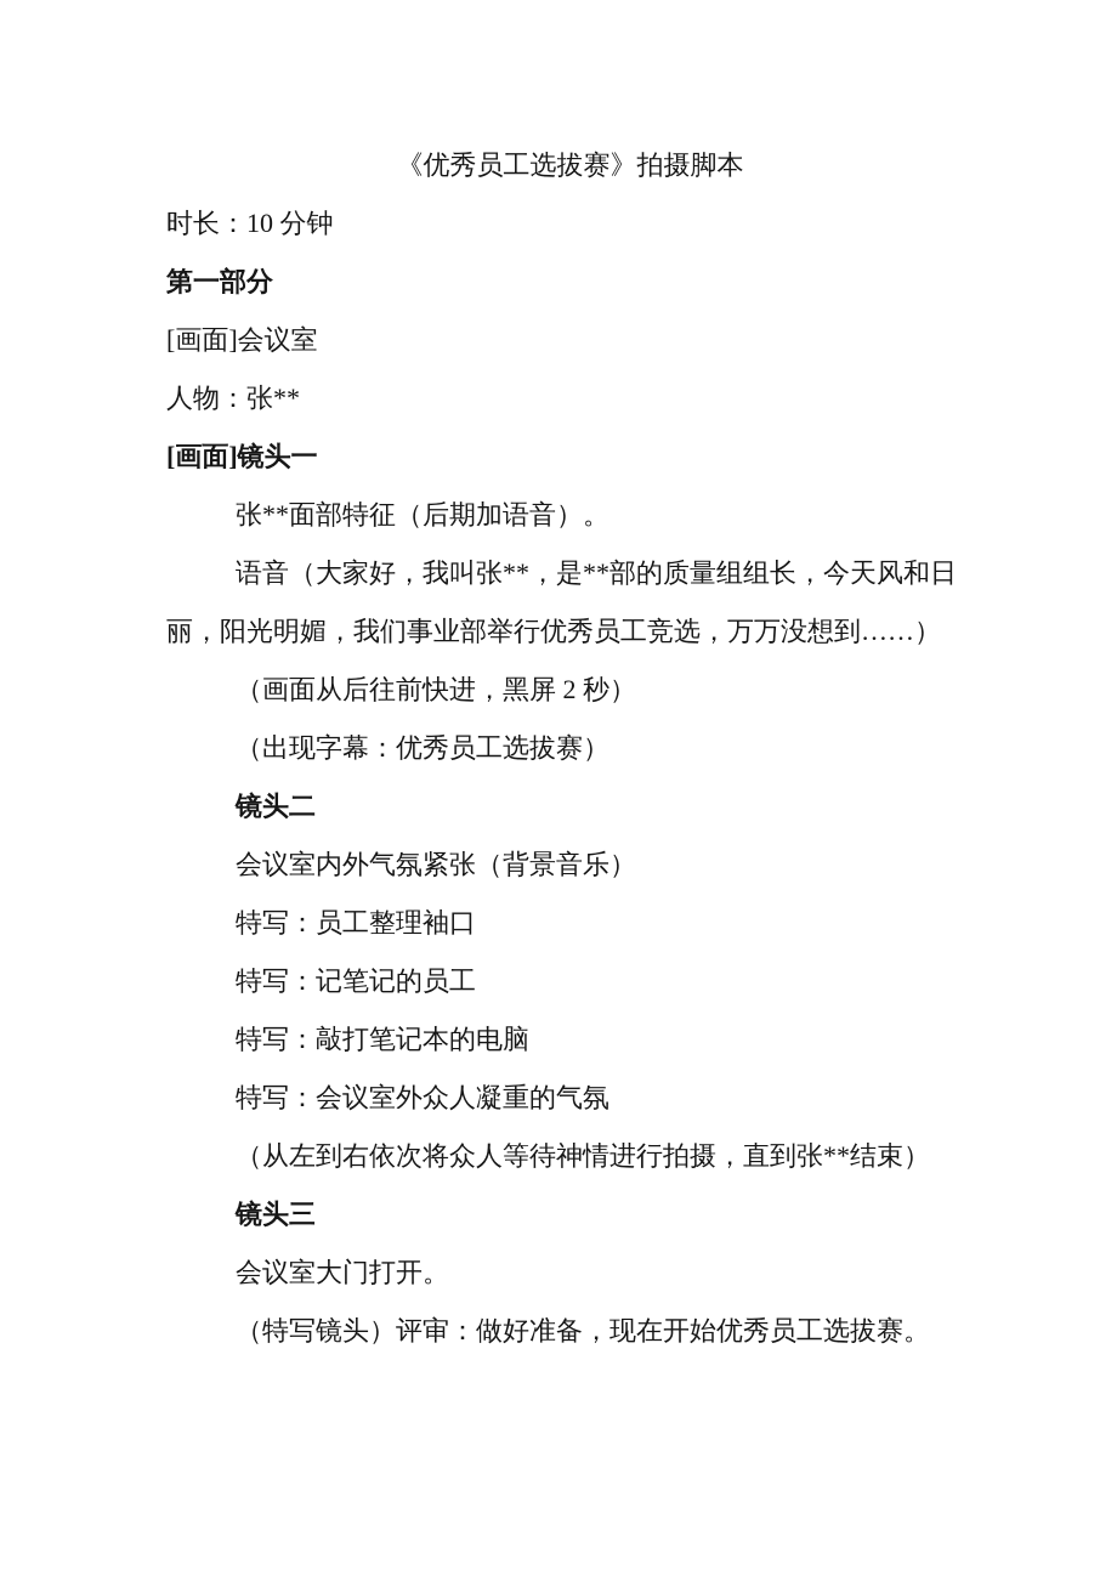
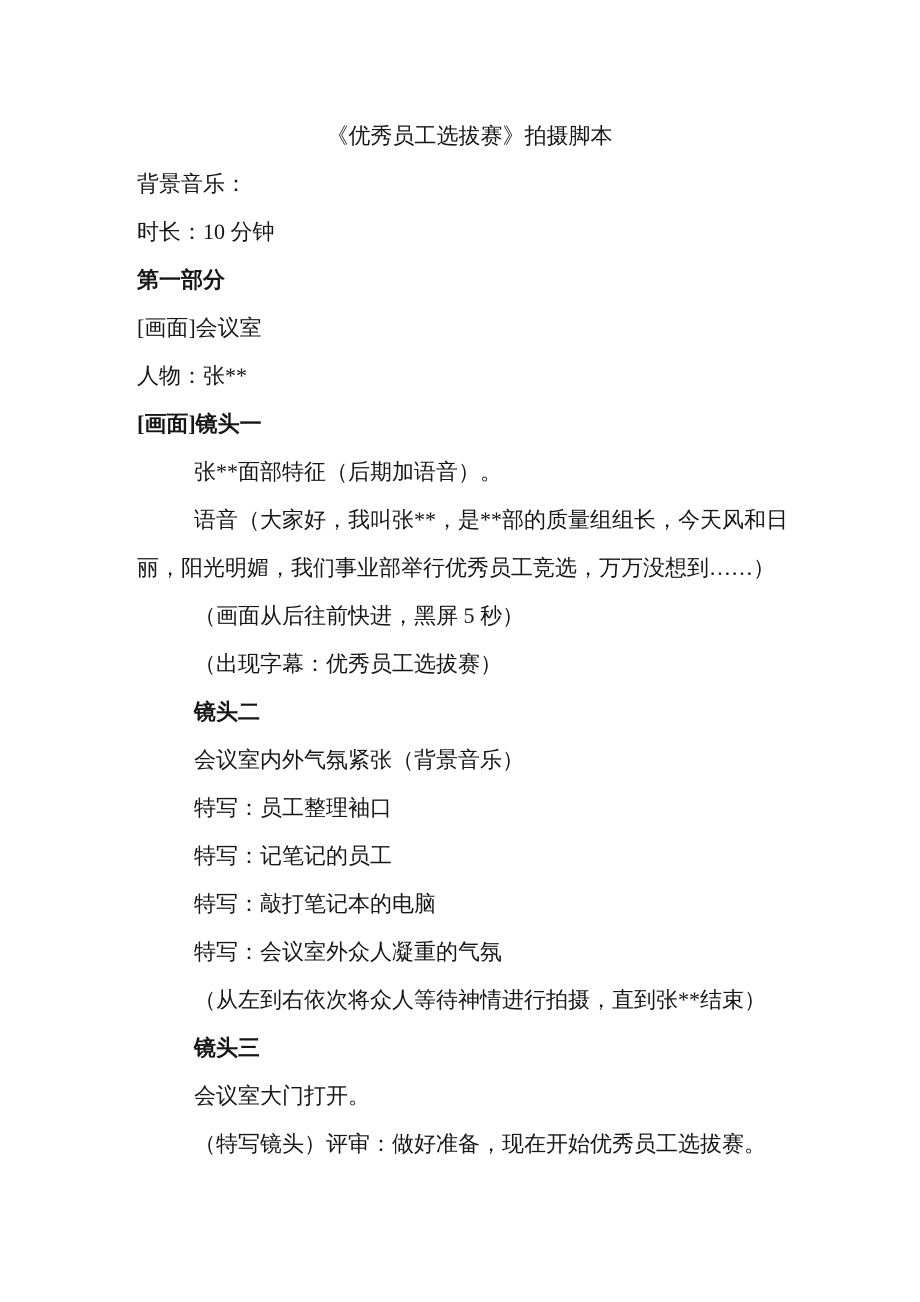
  《优秀员工选拔赛》拍摄脚本
+ 背景音乐：
  时长：10 分钟
  第一部分
  [画面]会议室
  人物：张**
  [画面]镜头一
  张**面部特征（后期加语音）。
  语音（大家好，我叫张**，是**部的质量组组长，今天风和日
  丽，阳光明媚，我们事业部举行优秀员工竞选，万万没想到……）
- （画面从后往前快进，黑屏 2 秒）
+ （画面从后往前快进，黑屏 5 秒）
  （出现字幕：优秀员工选拔赛）
  镜头二
  会议室内外气氛紧张（背景音乐）
  特写：员工整理袖口
  特写：记笔记的员工
  特写：敲打笔记本的电脑
  特写：会议室外众人凝重的气氛
  （从左到右依次将众人等待神情进行拍摄，直到张**结束）
  镜头三
  会议室大门打开。
  （特写镜头）评审：做好准备，现在开始优秀员工选拔赛。
